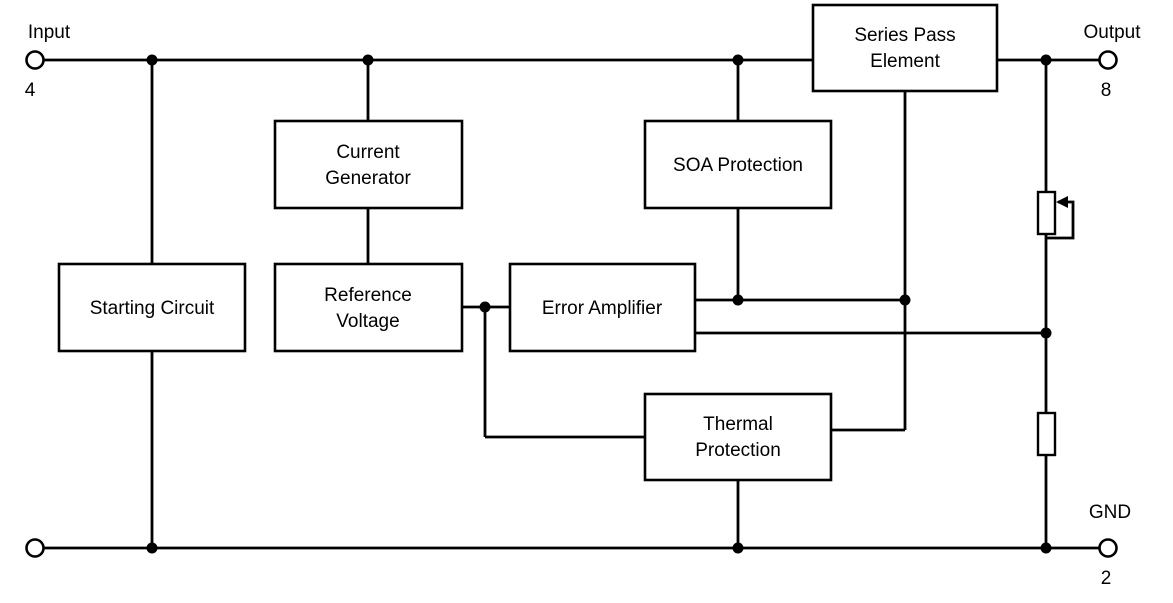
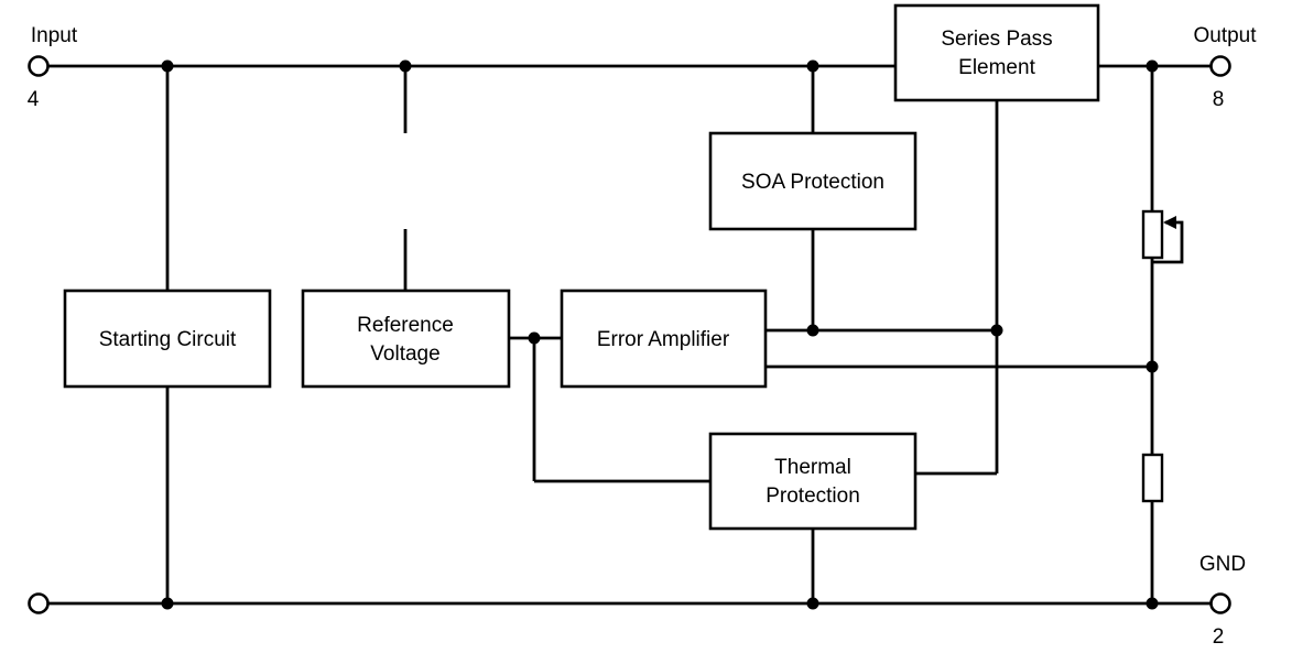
  Series Pass
  Element
- Current
- Generator
  SOA Protection
  Starting Circuit
  Reference
  Voltage
  Error Amplifier
  Thermal
  Protection
  Input
  4
  Output
  8
  GND
  2
